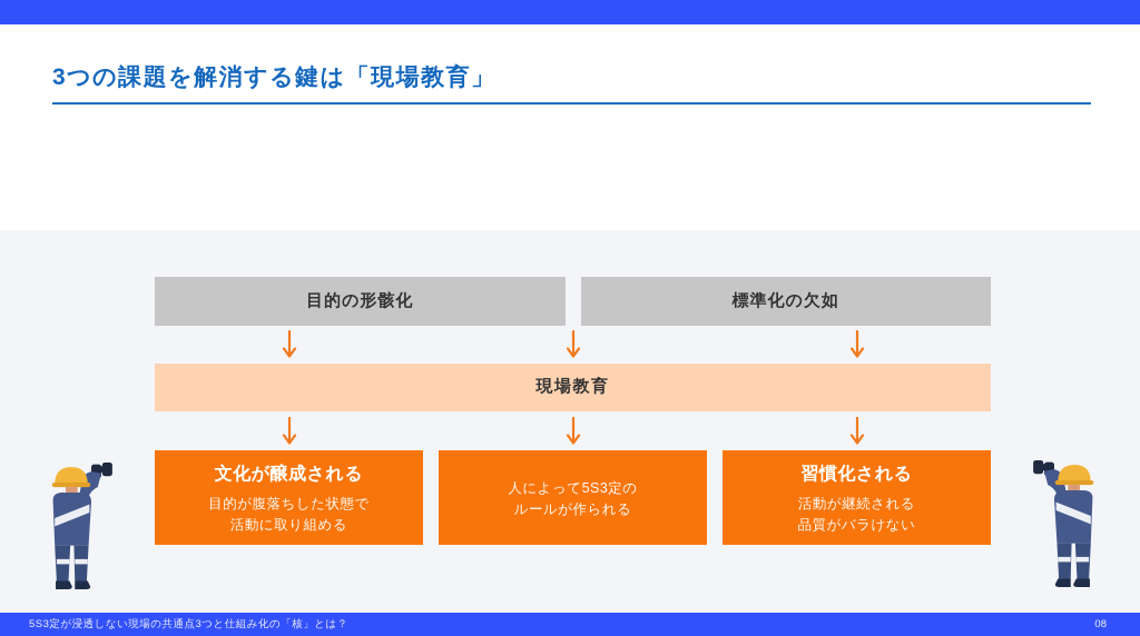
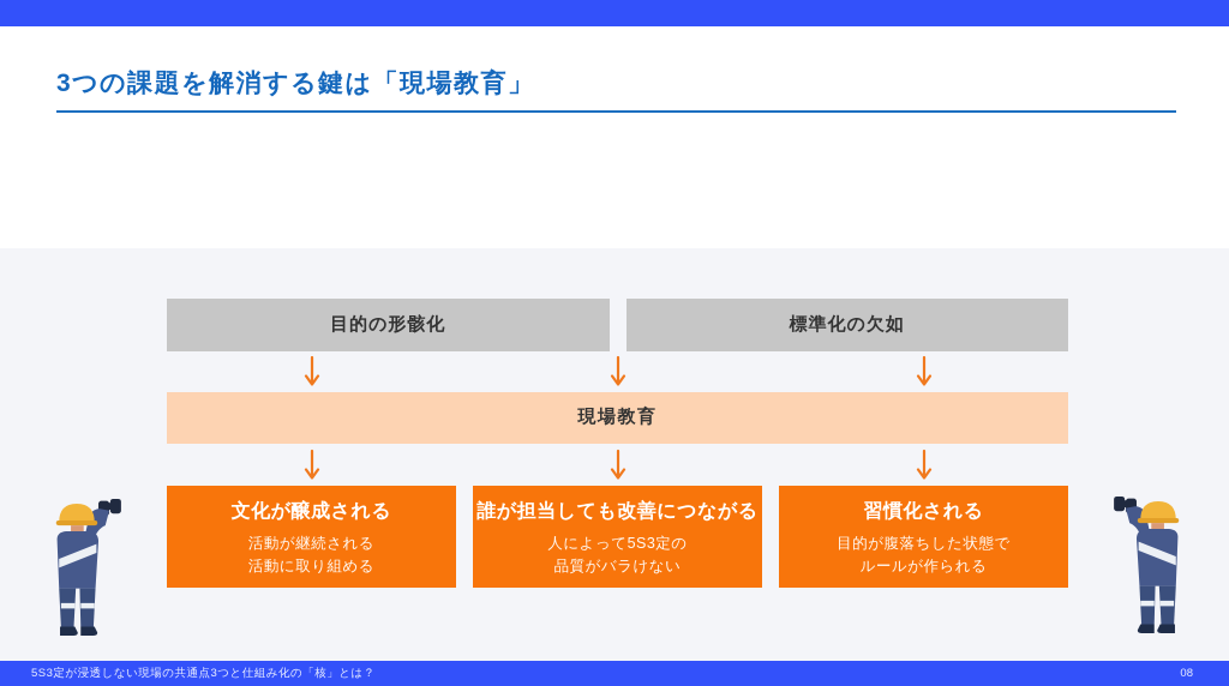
  3つの課題を解消する鍵は「現場教育」
  目的の形骸化
  標準化の欠如
  現場教育
  文化が醸成される
- 目的が腹落ちした状態で
+ 活動が継続される
  活動に取り組める
+ 誰が担当しても改善につながる
  人によって5S3定の
- ルールが作られる
+ 品質がバラけない
  習慣化される
- 活動が継続される
+ 目的が腹落ちした状態で
- 品質がバラけない
+ ルールが作られる
  5S3定が浸透しない現場の共通点3つと仕組み化の「核」とは？
  08
